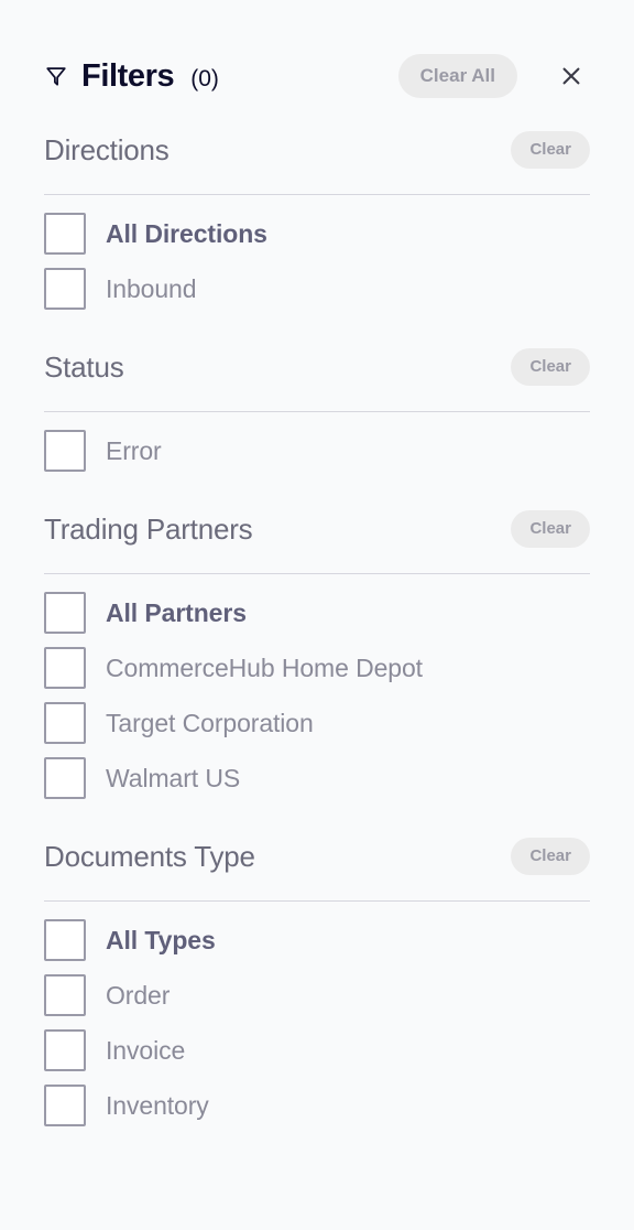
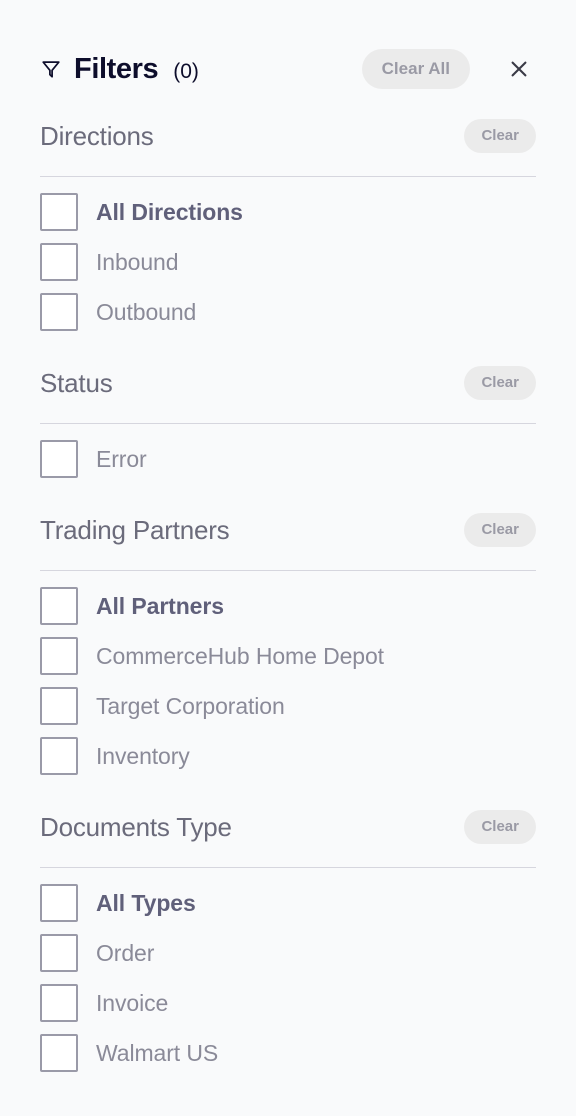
  Filters
  (0)
  Clear All
  Directions
  Clear
  All Directions
  Inbound
+ Outbound
  Status
  Clear
  Error
  Trading Partners
  Clear
  All Partners
  CommerceHub Home Depot
  Target Corporation
- Walmart US
+ Inventory
  Documents Type
  Clear
  All Types
  Order
  Invoice
- Inventory
+ Walmart US
